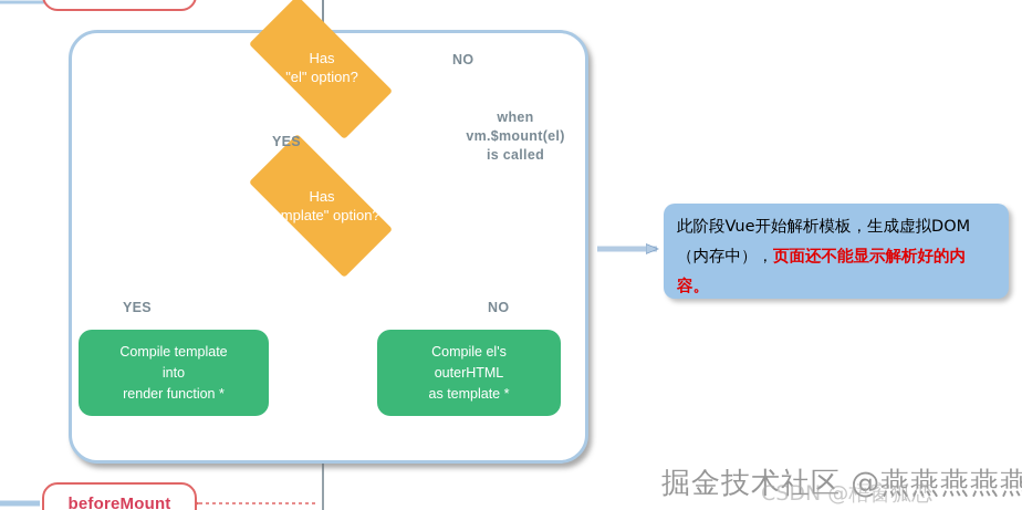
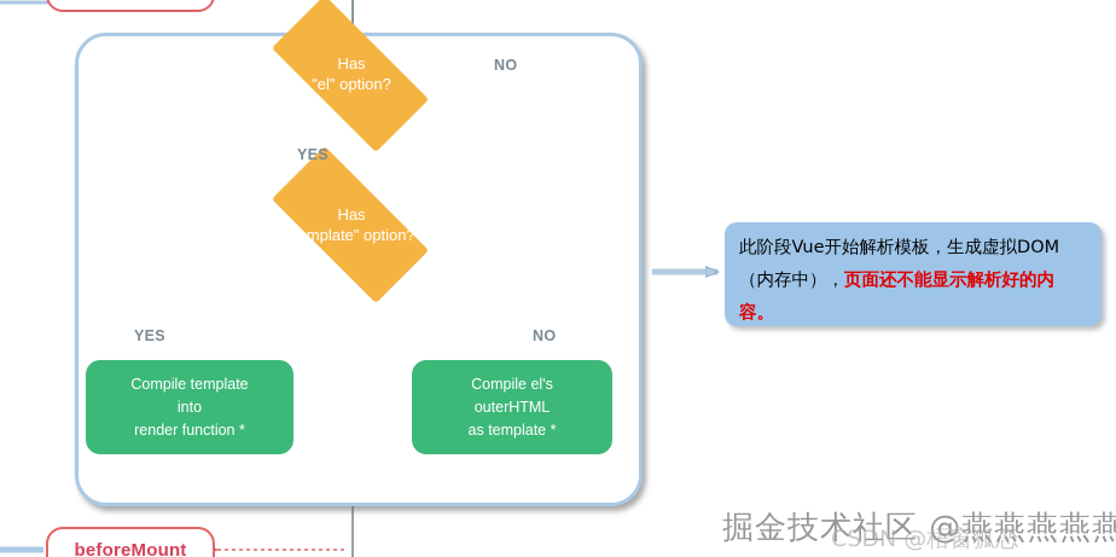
  beforeMount
  Has
  "el" option?
  Has
  "template" option?
  Compile template
  into
  render function *
  Compile el's
  outerHTML
  as template *
  NO
  YES
  YES
  NO
- when
- vm.$mount(el)
- is called
  此阶段Vue开始解析模板，生成虚拟DOM（内存中），页面还不能显示解析好的内容。
  掘金技术社区 @燕燕燕燕燕
  CSDN @梧窗狐恋
